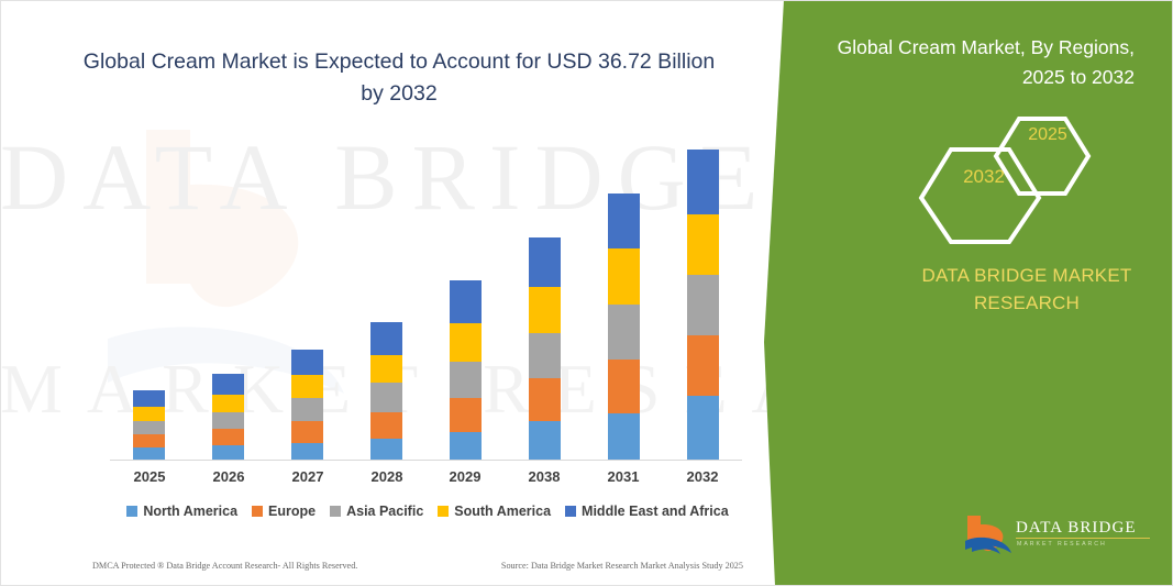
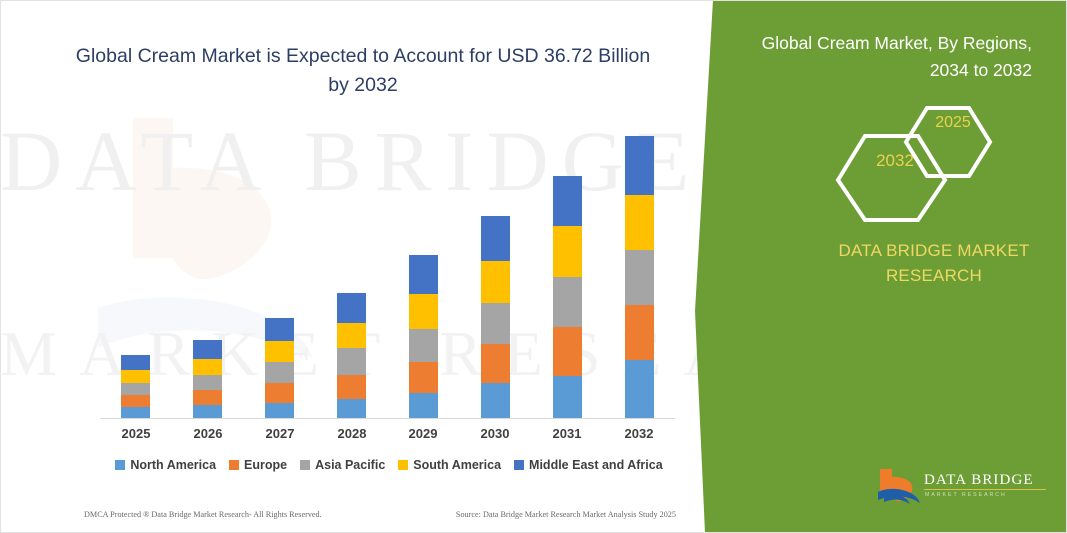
  DATA BRIDGE
  Global Cream Market is Expected to Account for USD 36.72 Billion by 2032
  2025
  2026
  2027
  2028
  2029
- 2038
+ 2030
  2031
  2032
  North America
  Europe
  Asia Pacific
  South America
  Middle East and Africa
- DMCA Protected ® Data Bridge Account Research- All Rights Reserved.
+ DMCA Protected ® Data Bridge Market Research- All Rights Reserved.
  Source: Data Bridge Market Research Market Analysis Study 2025
- Global Cream Market, By Regions, 2025 to 2032
+ Global Cream Market, By Regions, 2034 to 2032
  2032
  2025
  DATA BRIDGE MARKET RESEARCH
  DATA BRIDGE
